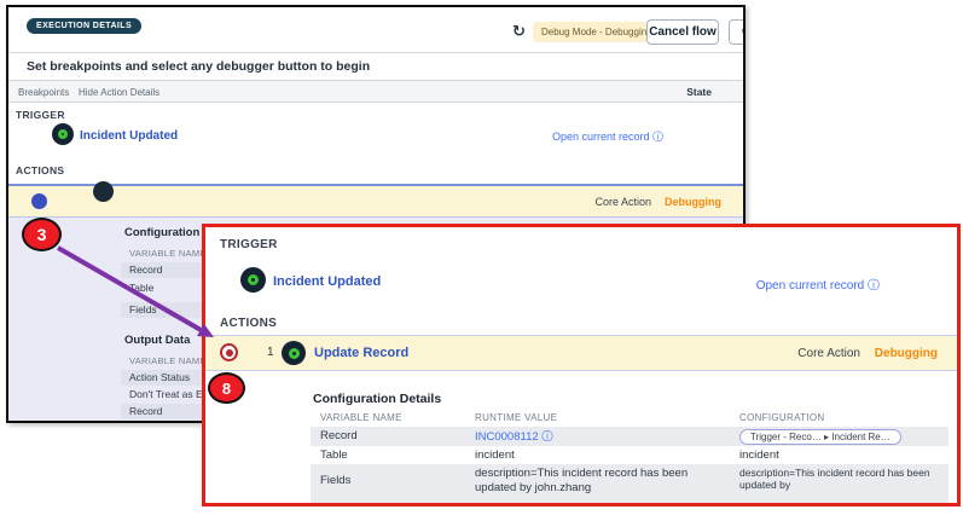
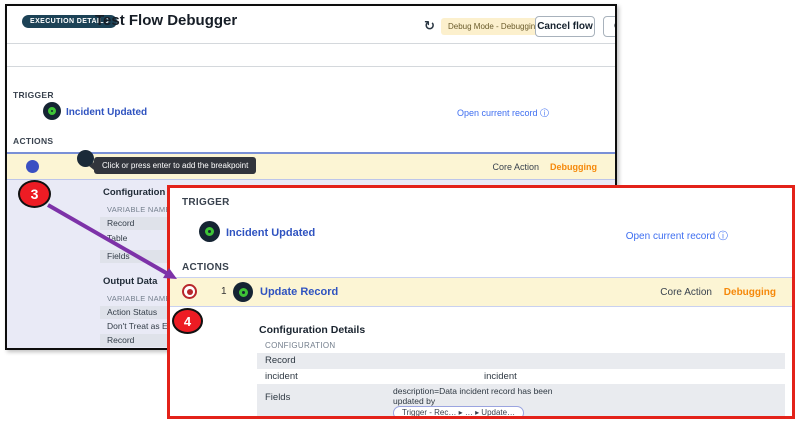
+ Test Flow Debugger
  ↻
  Debug Mode - Debuggin
  Cancel flow
- Set breakpoints and select any debugger button to begin
- Breakpoints
- Hide Action Details
- State
  TRIGGER
  Incident Updated
  Open current record ⓘ
  ACTIONS
+ Click or press enter to add the breakpoint
  Core Action
  Debugging
  VARIABLE NAM
  Record
  able
  Fields
  Output Data
  VARIABLE NAM
  Action Status
  Don't Treat as E
  Record
  TRIGGER
  Incident Updated
  Open current record ⓘ
  ACTIONS
  1
  Update Record
  Core Action
  Debugging
  Configuration Details
- VARIABLE NAME
- RUNTIME VALUE
  CONFIGURATION
  Record
- INC0008112 ⓘ
- Trigger - Reco… ▸ Incident Re…
- Table
  incident
  incident
  Fields
- description=This incident record has been updated by john.zhang
- description=This incident record has been updated by
+ description=Data incident record has been updated by
+ Trigger - Rec… ▸ … ▸ Update…
  3
- 8
+ 4
